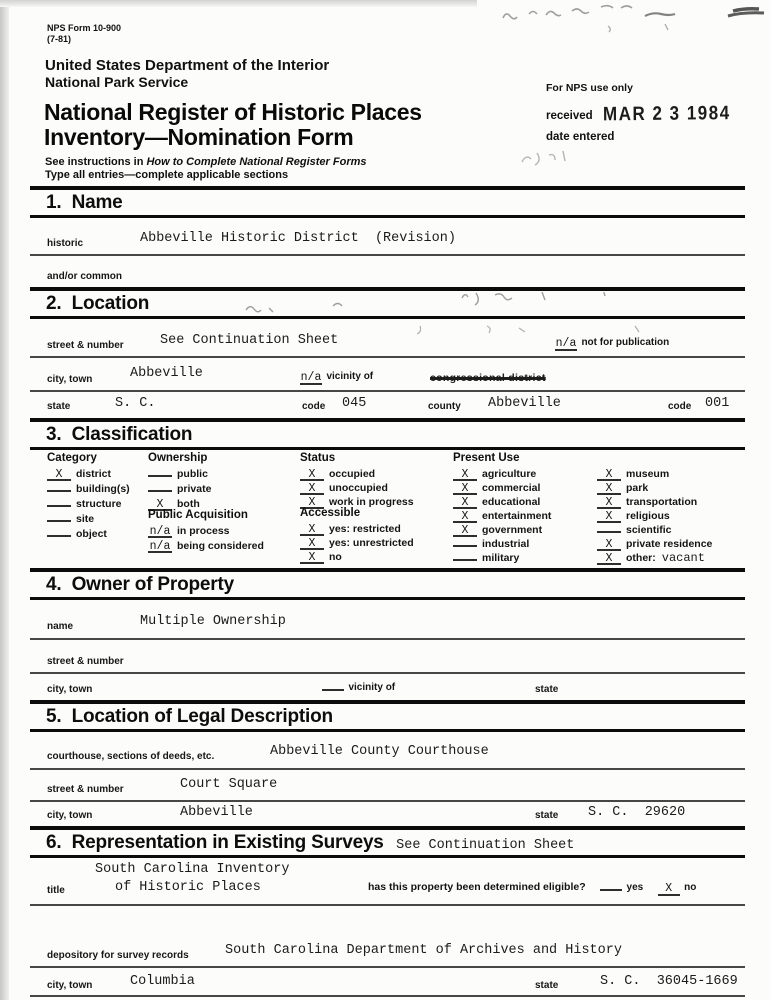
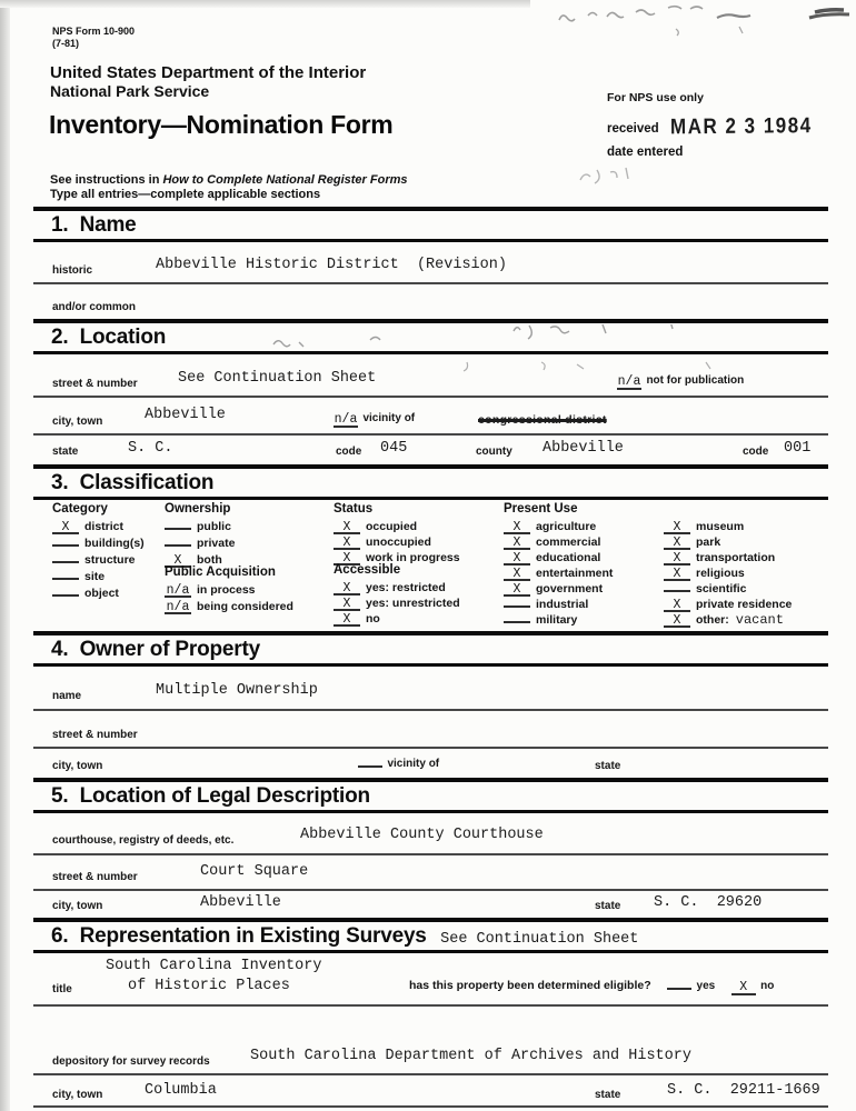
  NPS Form 10-900
  (7-81)
  United States Department of the Interior
  National Park Service
- National Register of Historic Places
  Inventory—Nomination Form
  See instructions in How to Complete National Register Forms
  Type all entries—complete applicable sections
  For NPS use only
  received MAR 2 3 1984
  date entered
  1. Name
  historic
  Abbeville Historic District (Revision)
  and/or common
  2. Location
  street & number
  See Continuation Sheet
  n/a not for publication
  city, town
  Abbeville
  n/a vicinity of
  congressional district
  state
  S. C.
  code
  045
  county
  Abbeville
  code
  001
  3. Classification
  Category
  X district
  building(s)
  structure
  site
  object
  Ownership
  public
  private
  X both
  Public Acquisition
  n/a in process
  n/a being considered
  Status
  X occupied
  X unoccupied
  X work in progress
  Accessible
  X yes: restricted
  X yes: unrestricted
  X no
  Present Use
  X agriculture
  X commercial
  X educational
  X entertainment
  X government
  industrial
  military
  X museum
  X park
  X transportation
  X religious
  scientific
  X private residence
  X other: vacant
  4. Owner of Property
  name
  Multiple Ownership
  street & number
  city, town
  vicinity of
  state
  5. Location of Legal Description
- courthouse, sections of deeds, etc.
+ courthouse, registry of deeds, etc.
  Abbeville County Courthouse
  street & number
  Court Square
  city, town
  Abbeville
  state
  S. C. 29620
  6. Representation in Existing Surveys See Continuation Sheet
  title
  South Carolina Inventory
  of Historic Places
  has this property been determined eligible? yes X no
  depository for survey records
  South Carolina Department of Archives and History
  city, town
  Columbia
  state
- S. C. 36045-1669
+ S. C. 29211-1669
